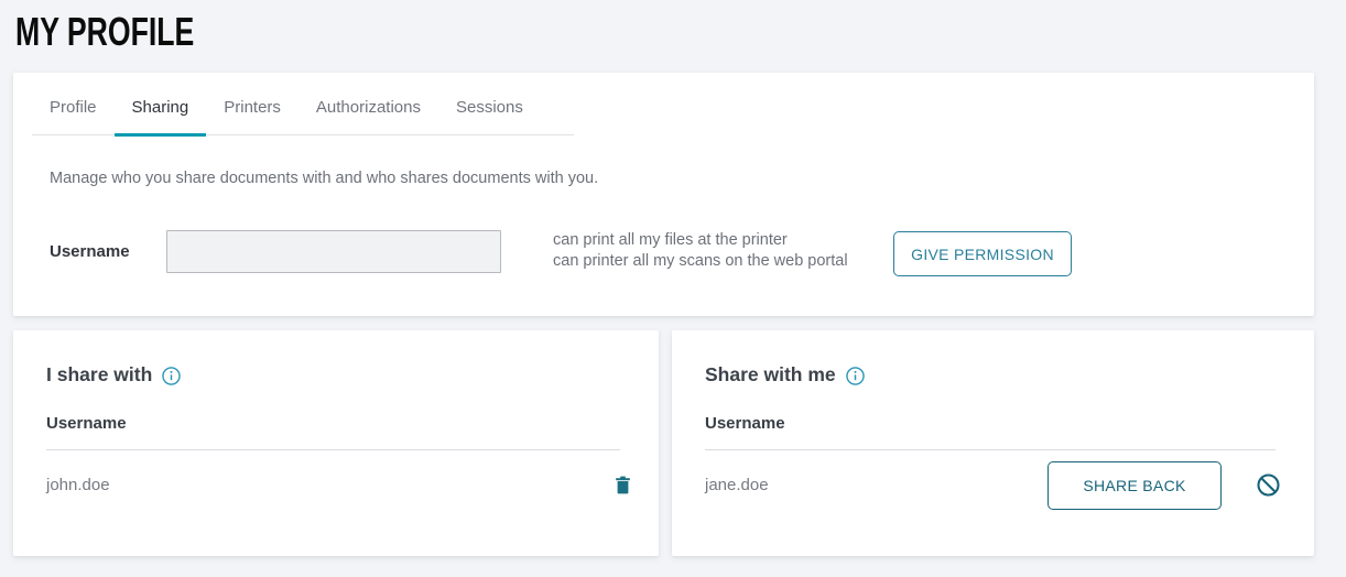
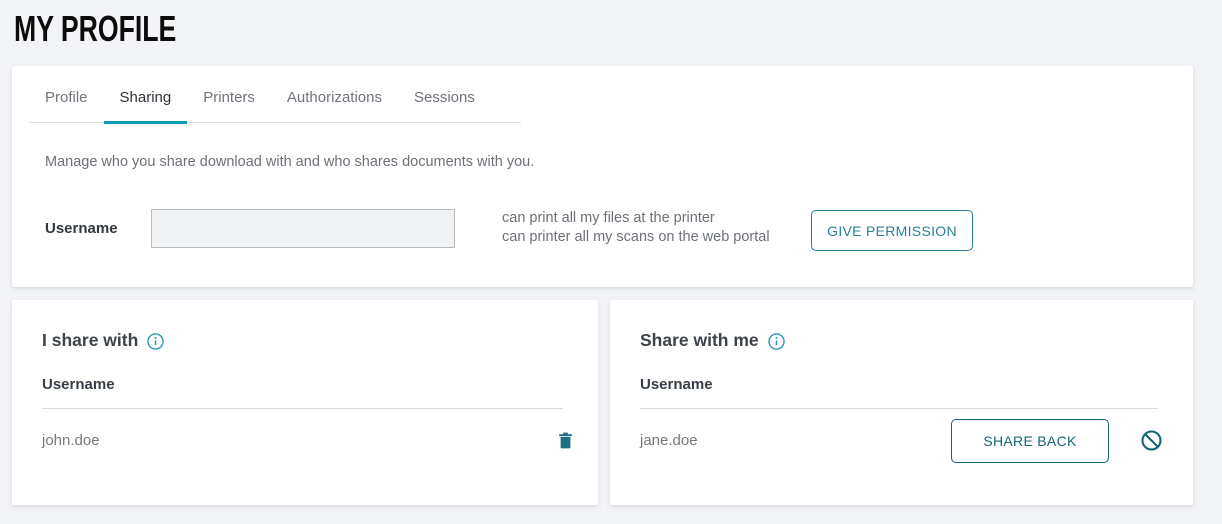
  MY PROFILE
  Profile
  Sharing
  Printers
  Authorizations
  Sessions
- Manage who you share documents with and who shares documents with you.
+ Manage who you share download with and who shares documents with you.
  Username
  can print all my files at the printer
  can printer all my scans on the web portal
  GIVE PERMISSION
  I share with
  Username
  john.doe
  Share with me
  Username
  jane.doe
  SHARE BACK
